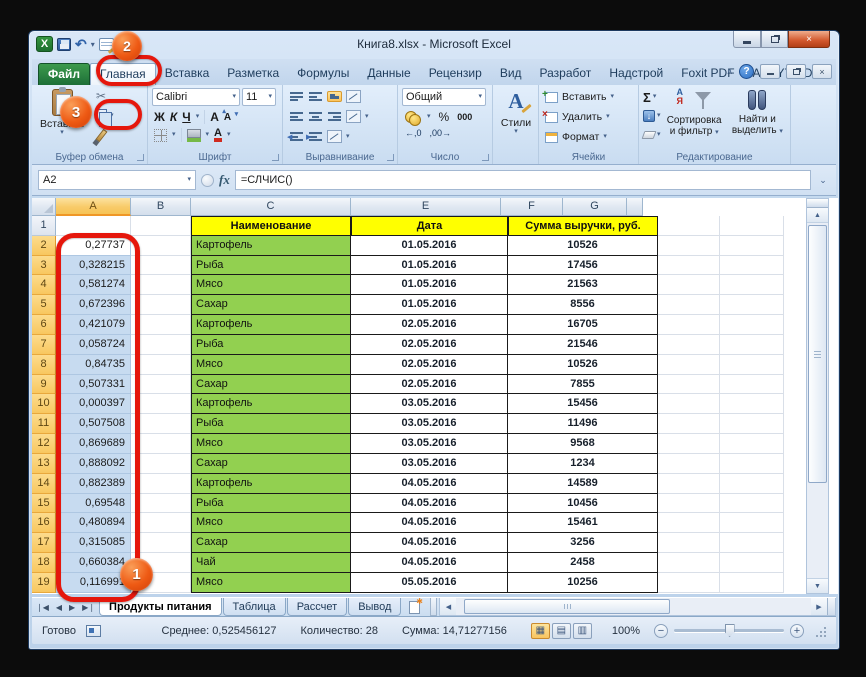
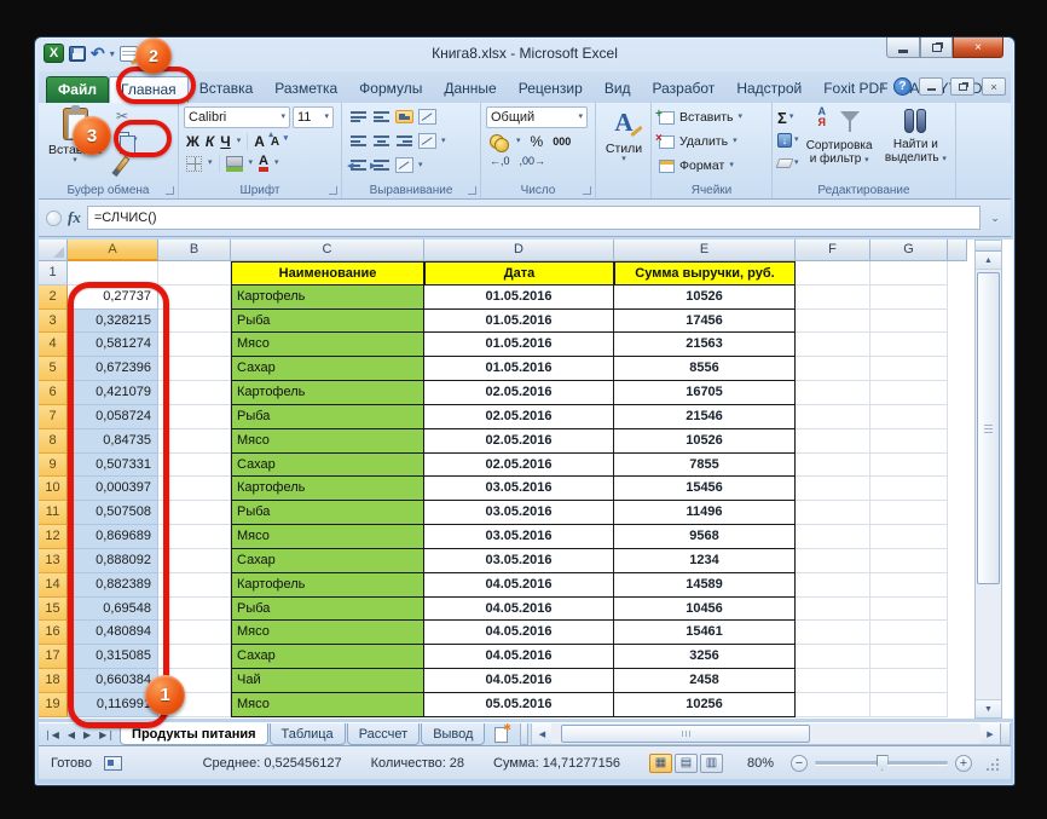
  X
  ↶
  ▾
  Книга8.xlsx - Microsoft Excel
  ×
  Файл
  Главная
  Вставка
  Разметка
  Формулы
  Данные
  Рецензир
  Вид
  Разработ
  Надстрой
  Foxit PDF
  ∧
  ?
  ×
  ✂
  Буфер обмена
  Calibri
  11
  Ж
  К
  Ч
  А
  А
  А
  Шрифт
  Выравнивание
  Общий
  %
  000
  ←,0
  ,00→
  Число
  А
  Стили
  +
  Вставить
  ×
  Удалить
  Формат
  Ячейки
  Σ
  ↓
  А
  Я
  Сортировка и фильтр
  Найти и выделить
  Редактирование
- A2
  fx
  =СЛЧИС()
  ⌄
  A
  B
  C
+ D
  E
  F
  G
  1
  Наименование
  Дата
  Сумма выручки, руб.
  2
  0,27737
  Картофель
  01.05.2016
  10526
  3
  0,328215
  Рыба
  01.05.2016
  17456
  4
  0,581274
  Мясо
  01.05.2016
  21563
  5
  0,672396
  Сахар
  01.05.2016
  8556
  6
  0,421079
  Картофель
  02.05.2016
  16705
  7
  0,058724
  Рыба
  02.05.2016
  21546
  8
  0,84735
  Мясо
  02.05.2016
  10526
  9
  0,507331
  Сахар
  02.05.2016
  7855
  10
  0,000397
  Картофель
  03.05.2016
  15456
  11
  0,507508
  Рыба
  03.05.2016
  11496
  12
  0,869689
  Мясо
  03.05.2016
  9568
  13
  0,888092
  Сахар
  03.05.2016
  1234
  14
  0,882389
  Картофель
  04.05.2016
  14589
  15
  0,69548
  Рыба
  04.05.2016
  10456
  16
  0,480894
  Мясо
  04.05.2016
  15461
  17
  0,315085
  Сахар
  04.05.2016
  3256
  18
  0,660384
  Чай
  04.05.2016
  2458
  19
  0,11699
  Мясо
  05.05.2016
  10256
  ❘◀
  ◀
  ▶
  ▶❘
  Продукты питания
  Таблица
  Рассчет
  Вывод
  Готово
  Среднее: 0,525456127
  Количество: 28
  Сумма: 14,71277156
  ▦
  ▤
  ▥
- 100%
+ 80%
  −
  +
  2
  3
  1
